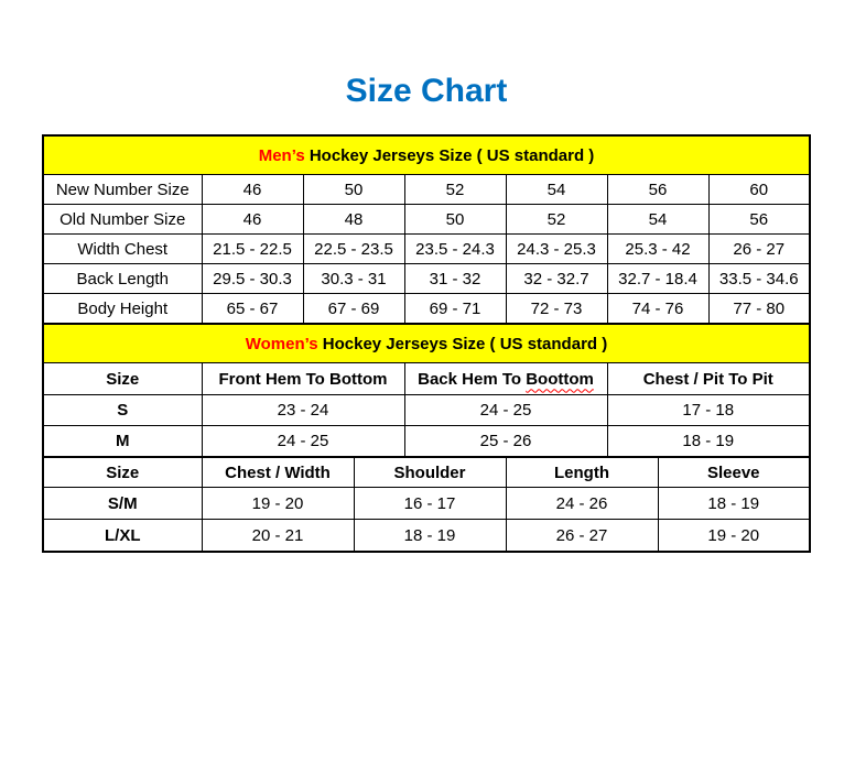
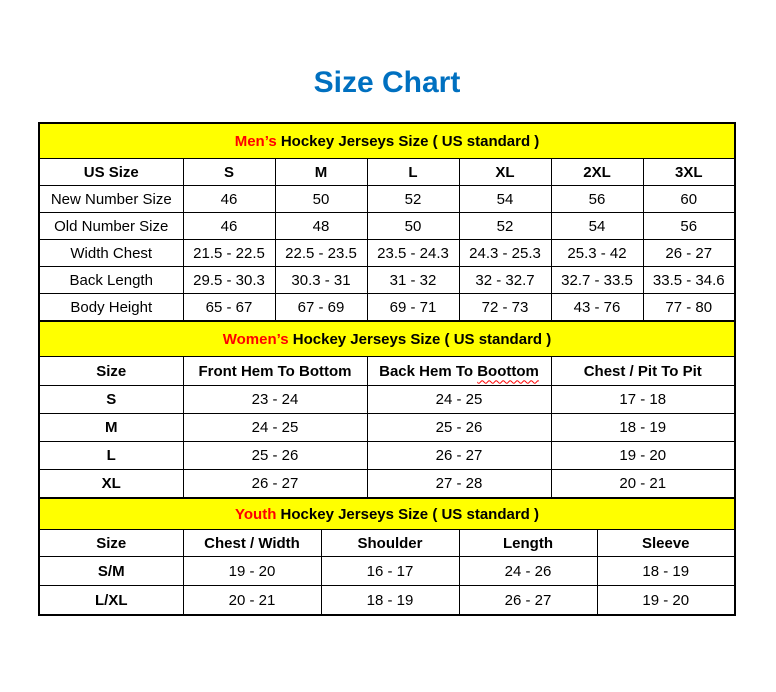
  Size Chart
  Men’s Hockey Jerseys Size ( US standard )
+ US Size	S	M	L	XL	2XL	3XL
  New Number Size	46	50	52	54	56	60
  Old Number Size	46	48	50	52	54	56
  Width Chest	21.5 - 22.5	22.5 - 23.5	23.5 - 24.3	24.3 - 25.3	25.3 - 42	26 - 27
- Back Length	29.5 - 30.3	30.3 - 31	31 - 32	32 - 32.7	32.7 - 18.4	33.5 - 34.6
+ Back Length	29.5 - 30.3	30.3 - 31	31 - 32	32 - 32.7	32.7 - 33.5	33.5 - 34.6
- Body Height	65 - 67	67 - 69	69 - 71	72 - 73	74 - 76	77 - 80
+ Body Height	65 - 67	67 - 69	69 - 71	72 - 73	43 - 76	77 - 80
  Women’s Hockey Jerseys Size ( US standard )
  Size	Front Hem To Bottom	Back Hem To Boottom	Chest / Pit To Pit
  S	23 - 24	24 - 25	17 - 18
  M	24 - 25	25 - 26	18 - 19
+ L	25 - 26	26 - 27	19 - 20
+ XL	26 - 27	27 - 28	20 - 21
+ Youth Hockey Jerseys Size ( US standard )
  Size	Chest / Width	Shoulder	Length	Sleeve
  S/M	19 - 20	16 - 17	24 - 26	18 - 19
  L/XL	20 - 21	18 - 19	26 - 27	19 - 20
